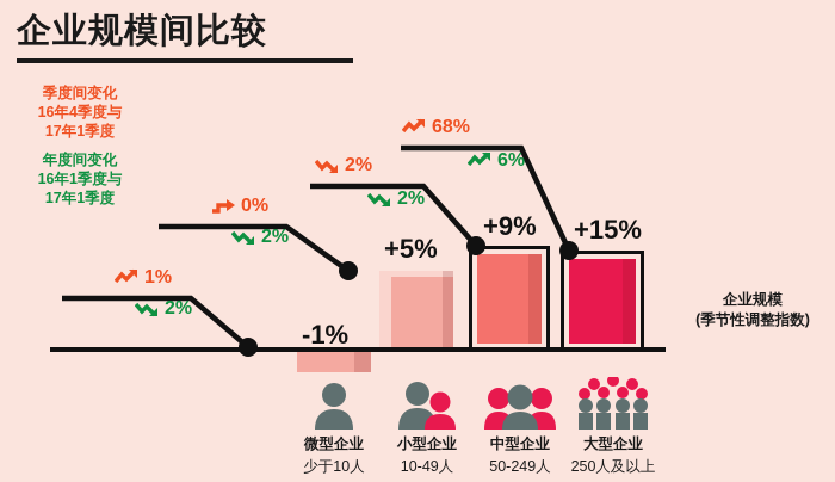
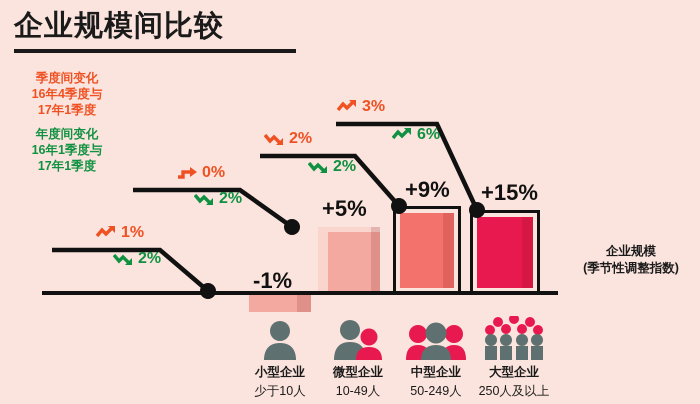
  企业规模间比较
  季度间变化
  16年4季度与
  17年1季度
  年度间变化
  16年1季度与
  17年1季度
  -1%
  +5%
  +9%
  +15%
  1%
  2%
  0%
  2%
  2%
  2%
- 68%
+ 3%
  6%
  企业规模
  (季节性调整指数)
- 微型企业
+ 小型企业
  少于10人
- 小型企业
+ 微型企业
  10-49人
  中型企业
  50-249人
  大型企业
  250人及以上
